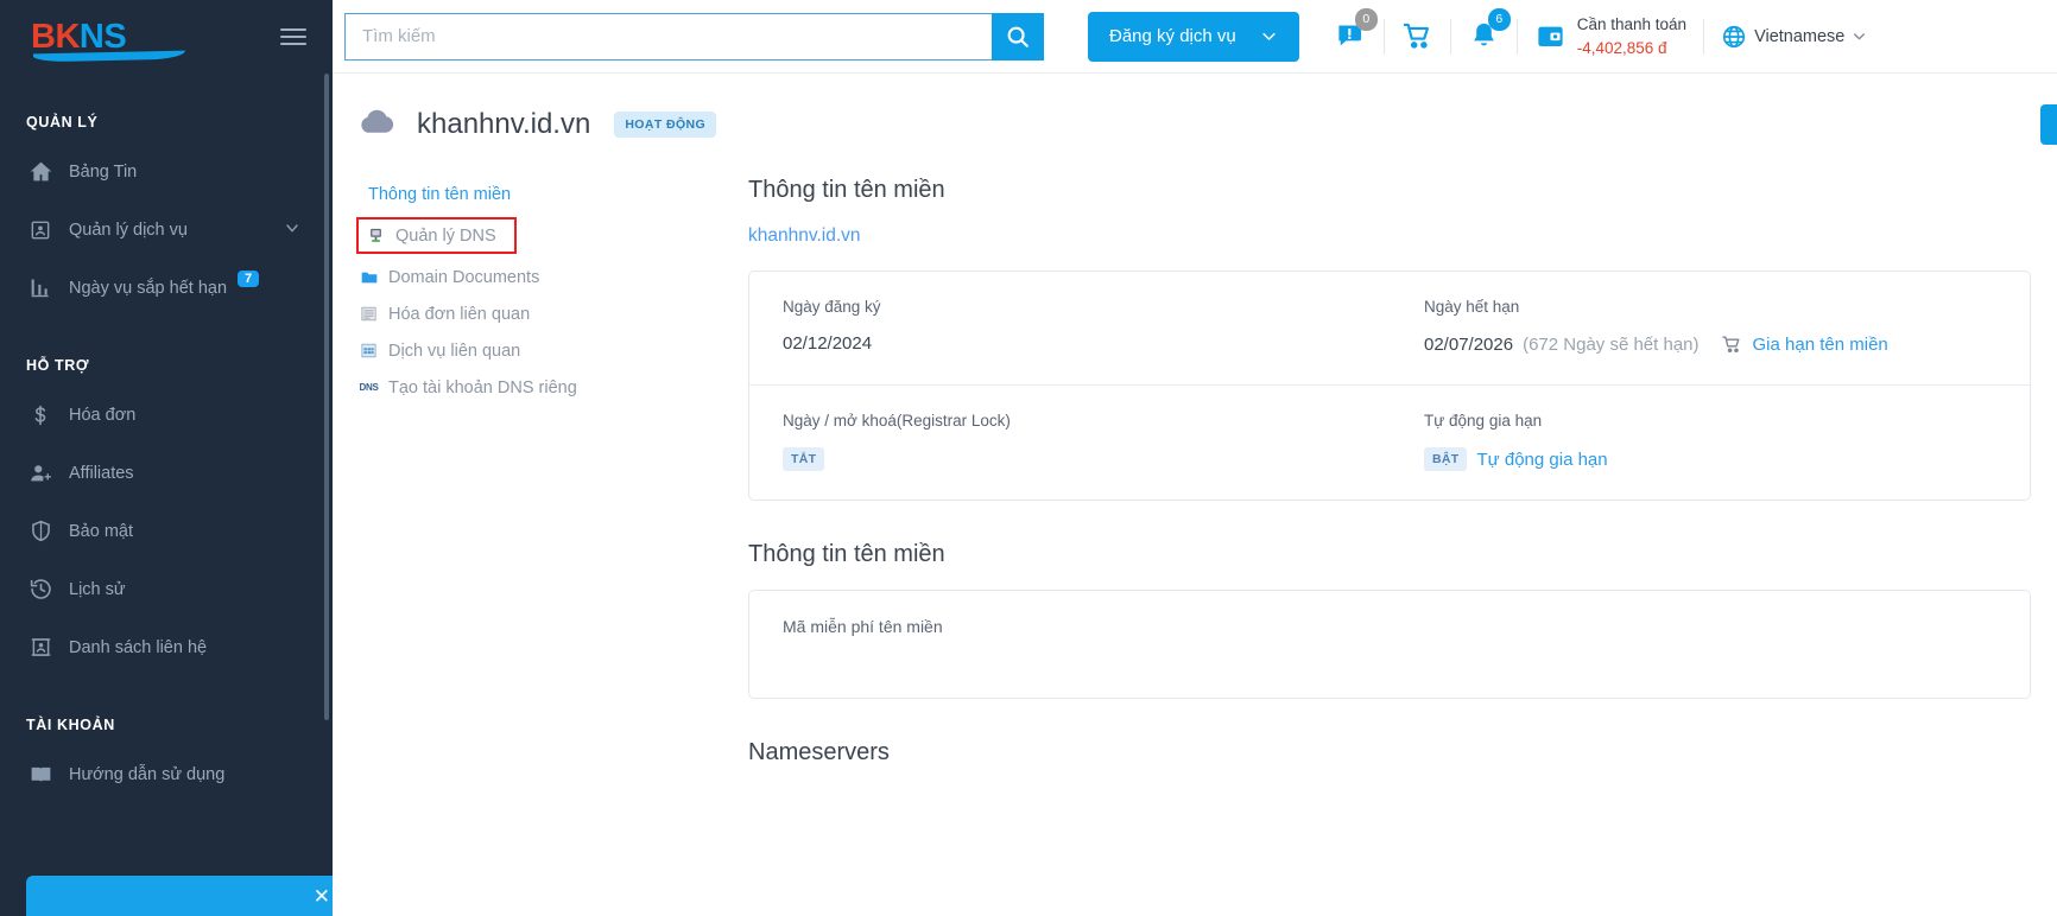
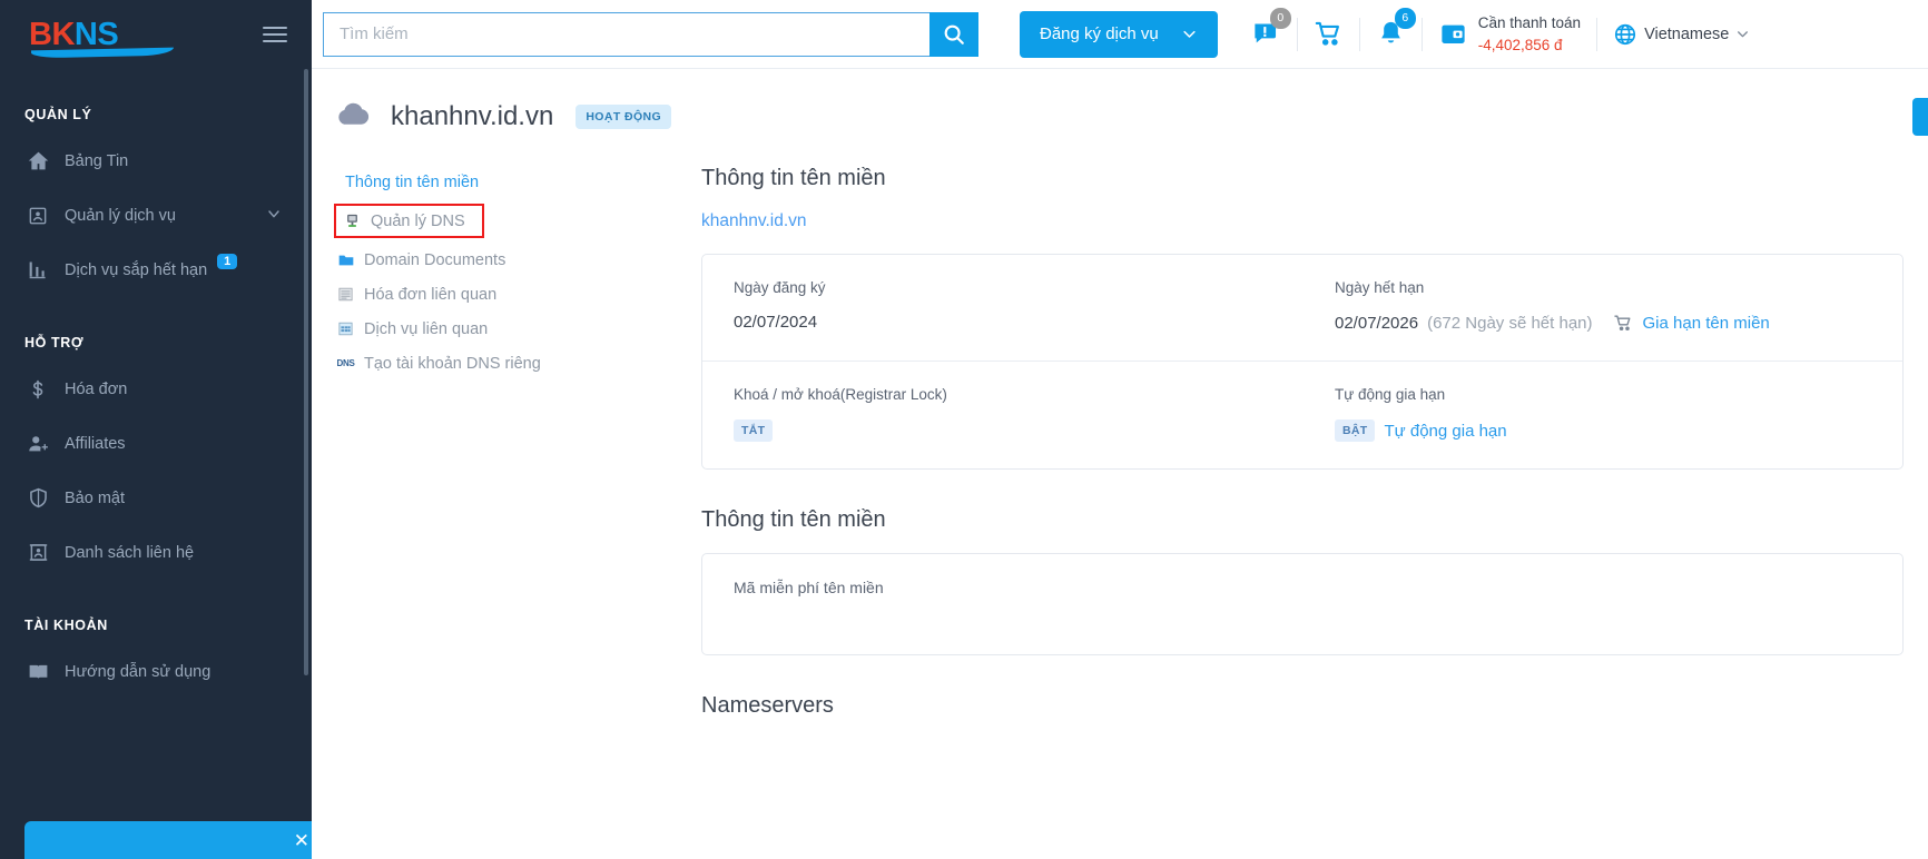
  BKNS
  QUẢN LÝ
  Bảng Tin
  Quản lý dịch vụ
- Ngày vụ sắp hết hạn
+ Dịch vụ sắp hết hạn
- 7
+ 1
  HỖ TRỢ
  Hóa đơn
  Affiliates
  Bảo mật
- Lịch sử
  Danh sách liên hệ
  TÀI KHOẢN
  Hướng dẫn sử dụng
  ✕
  Tìm kiếm
  Đăng ký dịch vụ
  0
  6
  Cần thanh toán
  -4,402,856 đ
  Vietnamese
  khanhnv.id.vn
  HOẠT ĐỘNG
  Thông tin tên miền
  Quản lý DNS
  Domain Documents
  Hóa đơn liên quan
  Dịch vụ liên quan
  DNS
  Tạo tài khoản DNS riêng
  Thông tin tên miền
  khanhnv.id.vn
  Ngày đăng ký
- 02/12/2024
+ 02/07/2024
  Ngày hết hạn
  02/07/2026
  (672 Ngày sẽ hết hạn)
  Gia hạn tên miền
- Ngày / mở khoá(Registrar Lock)
+ Khoá / mở khoá(Registrar Lock)
  TẮT
  Tự động gia hạn
  BẬT
  Tự động gia hạn
  Thông tin tên miền
  Mã miễn phí tên miền
  Nameservers
